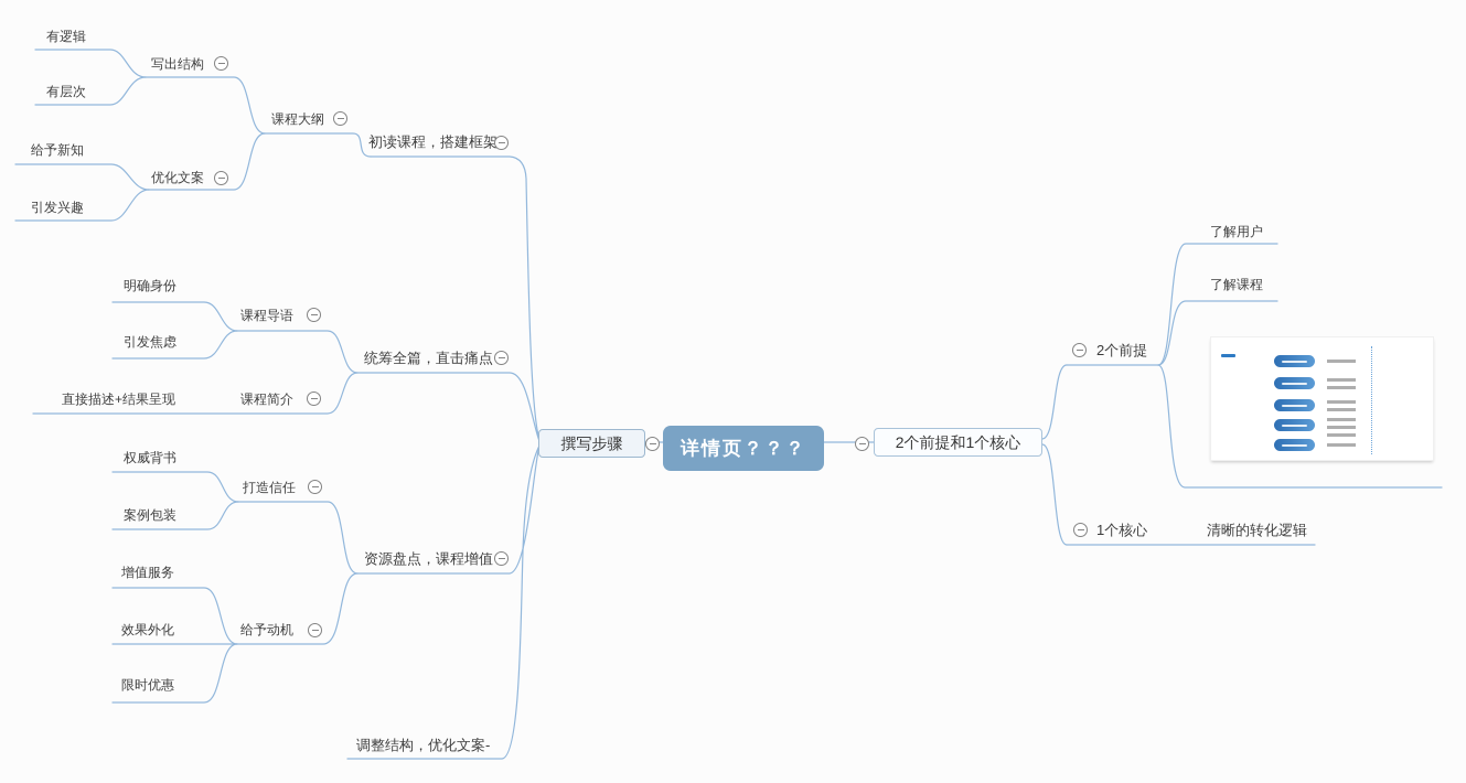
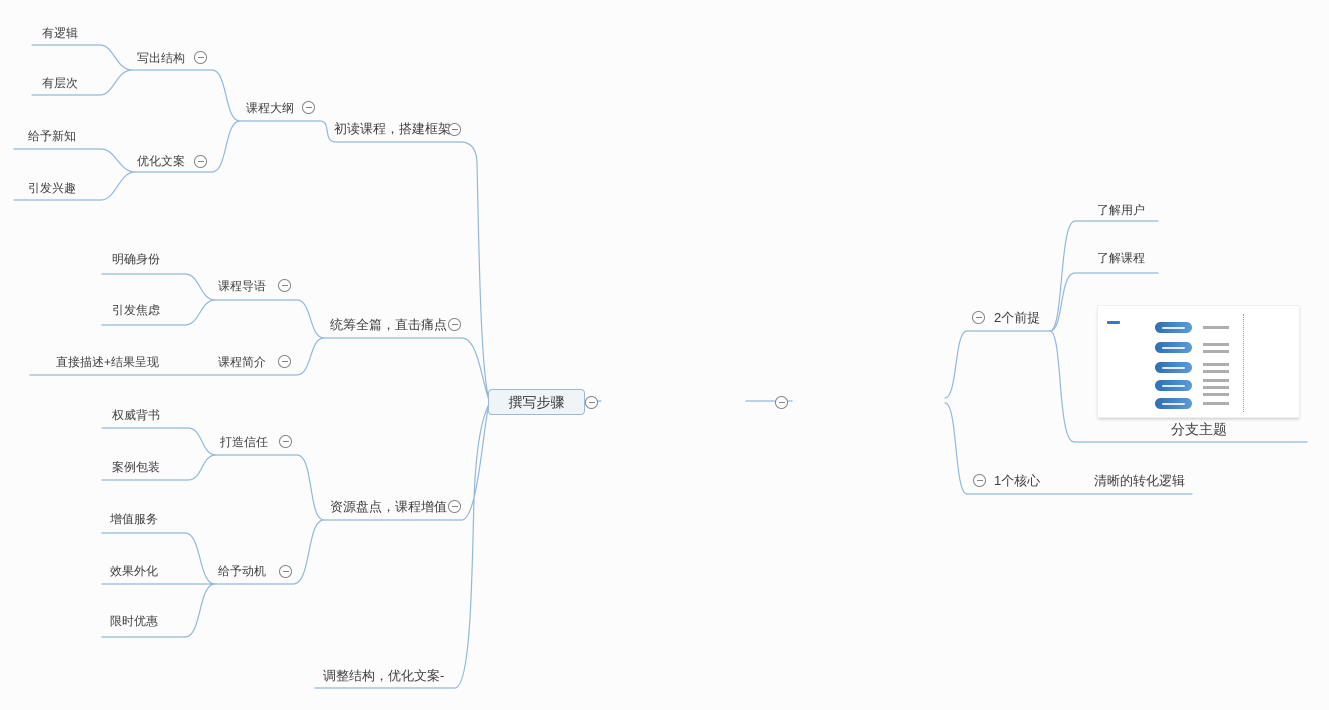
  有逻辑
  有层次
  写出结构
  给予新知
  引发兴趣
  优化文案
  课程大纲
  初读课程，搭建框架
  明确身份
  引发焦虑
  课程导语
  直接描述+结果呈现
  课程简介
  统筹全篇，直击痛点
  权威背书
  案例包装
  打造信任
  增值服务
  效果外化
  限时优惠
  给予动机
  资源盘点，课程增值
  调整结构，优化文案-
  撰写步骤
- 详情页？？？
- 2个前提和1个核心
  2个前提
  了解用户
  了解课程
  1个核心
  清晰的转化逻辑
+ 分支主题
